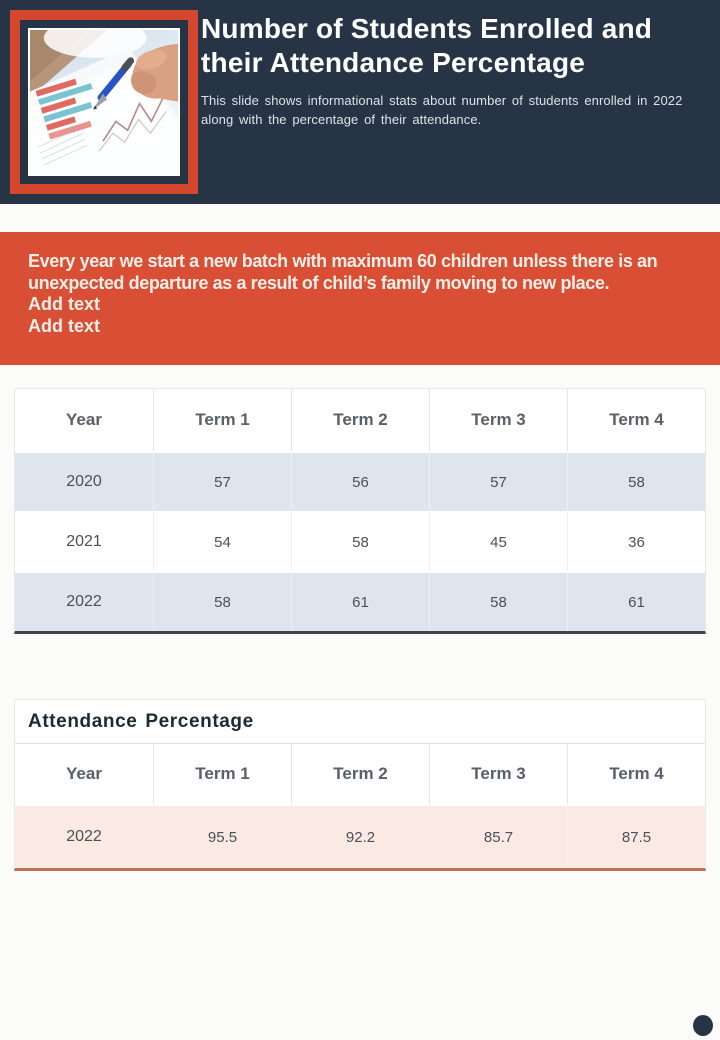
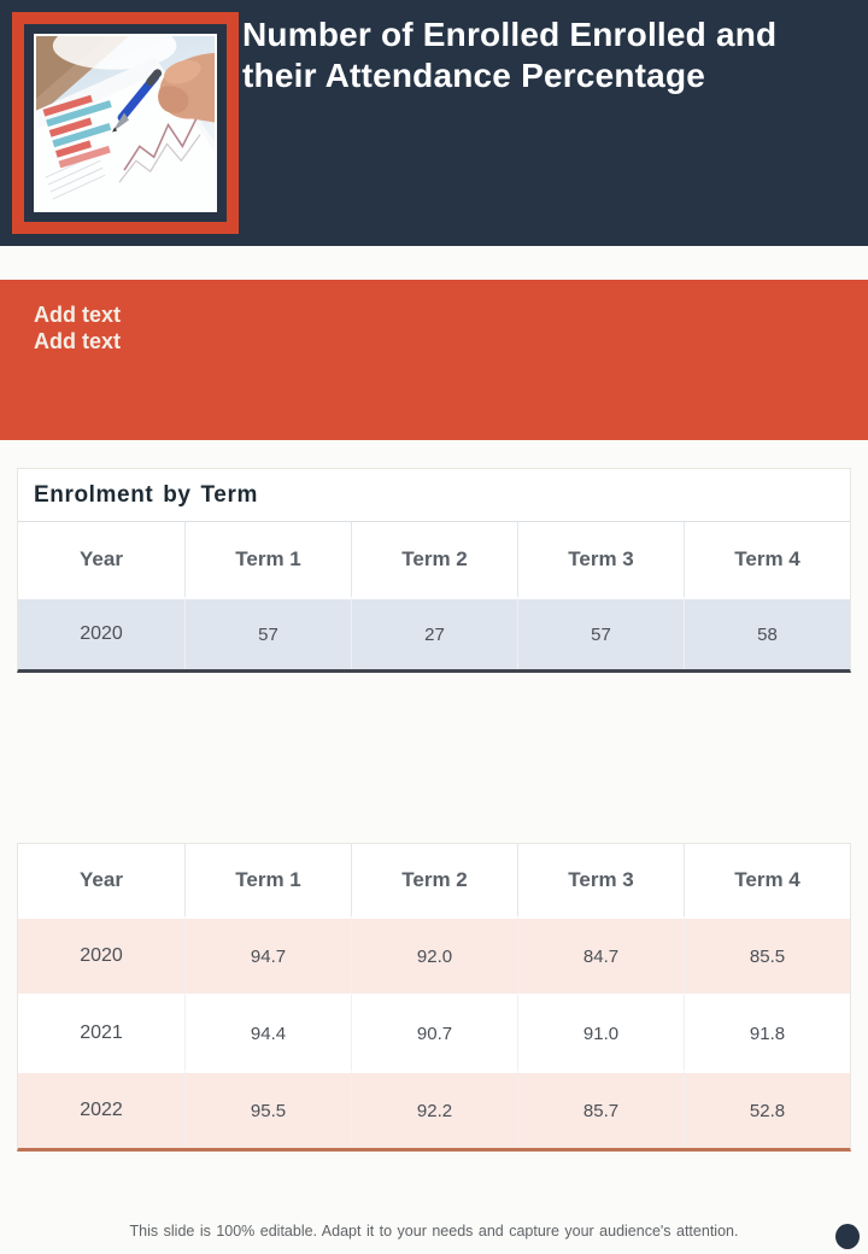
- Number of Students Enrolled and their Attendance Percentage
+ Number of Enrolled Enrolled and their Attendance Percentage
- This slide shows informational stats about number of students enrolled in 2022 along with the percentage of their attendance.
- Every year we start a new batch with maximum 60 children unless there is an unexpected departure as a result of child’s family moving to new place.
  Add text
  Add text
+ Enrolment by Term
  Year	Term 1	Term 2	Term 3	Term 4
- 2020	57	56	57	58
+ 2020	57	27	57	58
- 2021	54	58	45	36
- 2022	58	61	58	61
- Attendance Percentage
  Year	Term 1	Term 2	Term 3	Term 4
+ 2020	94.7	92.0	84.7	85.5
+ 2021	94.4	90.7	91.0	91.8
- 2022	95.5	92.2	85.7	87.5
+ 2022	95.5	92.2	85.7	52.8
+ This slide is 100% editable. Adapt it to your needs and capture your audience's attention.
